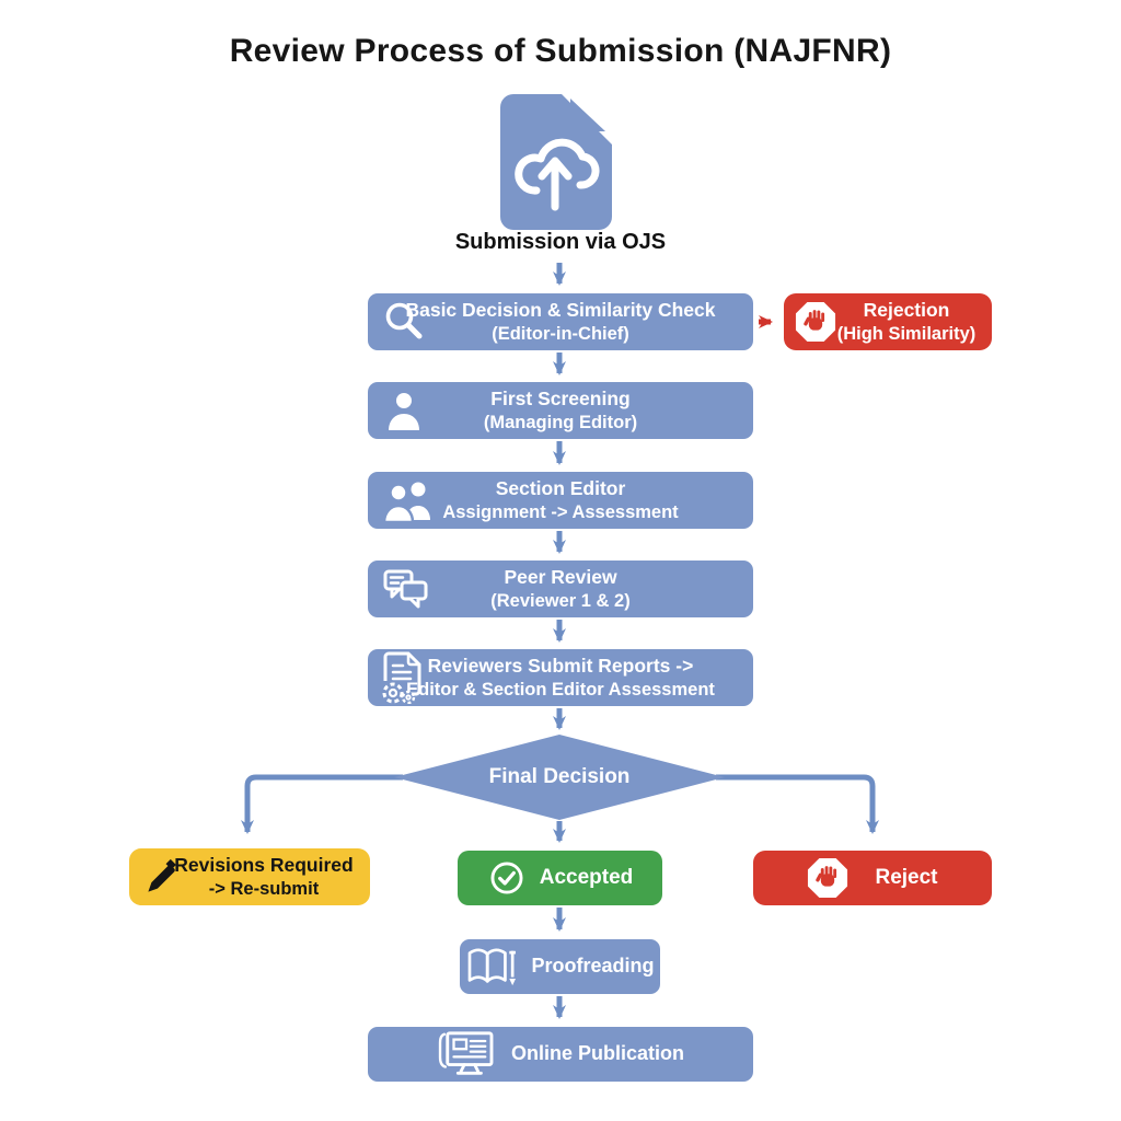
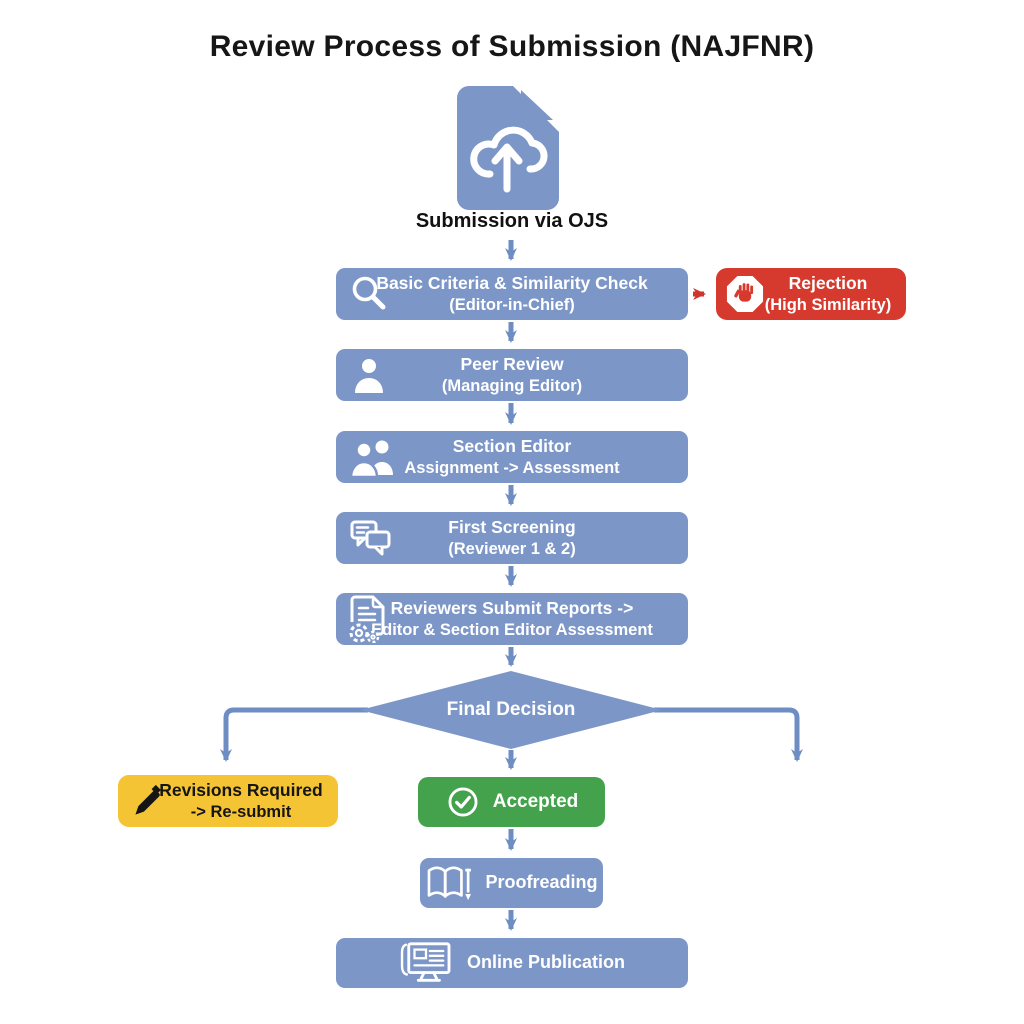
  Review Process of Submission (NAJFNR)
  Submission via OJS
- Basic Decision & Similarity Check
+ Basic Criteria & Similarity Check
  (Editor-in-Chief)
  Rejection
  (High Similarity)
- First Screening
+ Peer Review
  (Managing Editor)
  Section Editor
  Assignment -> Assessment
- Peer Review
+ First Screening
  (Reviewer 1 & 2)
  Reviewers Submit Reports ->
  Editor & Section Editor Assessment
  Final Decision
  Revisions Required
  -> Re-submit
  Accepted
- Reject
  Proofreading
  Online Publication
